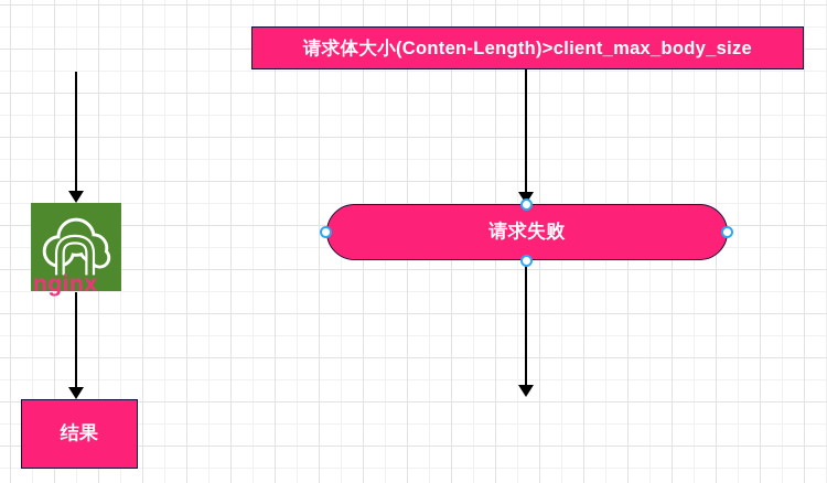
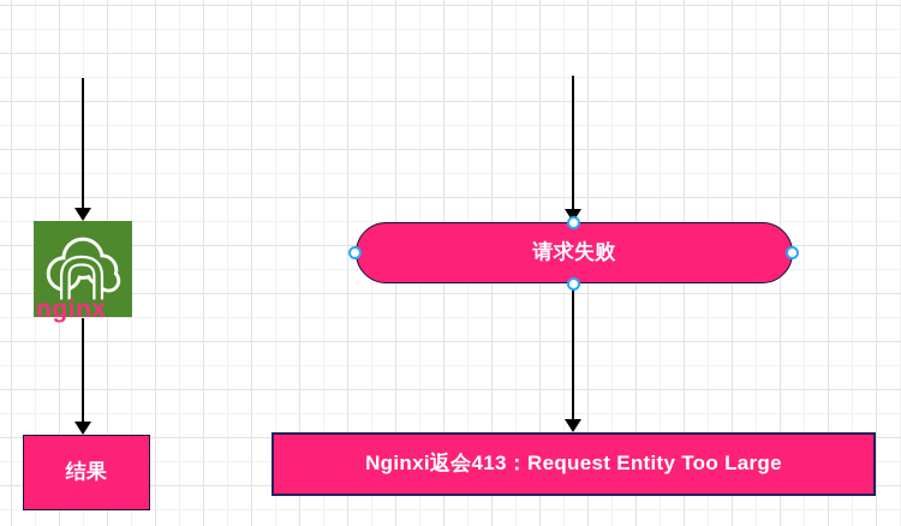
- 请求体大小(Conten-Length)>client_max_body_size
  nginx
  请求失败
  结果
+ Nginxi返会413：Request Entity Too Large
